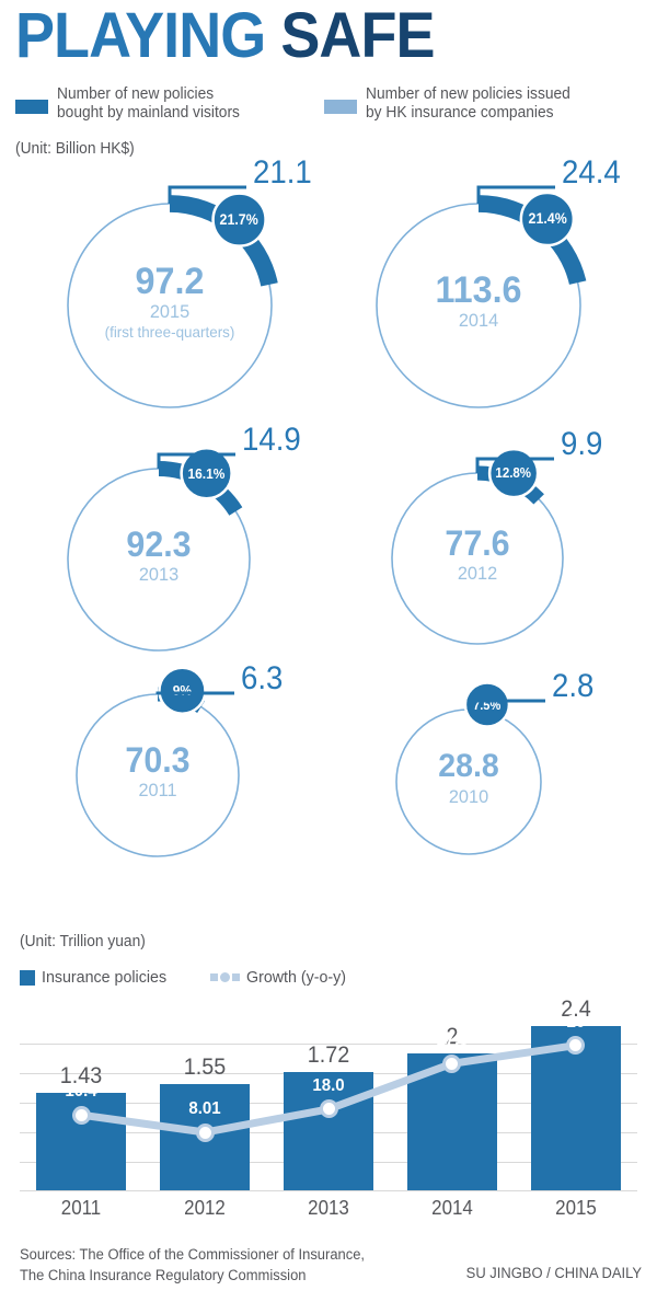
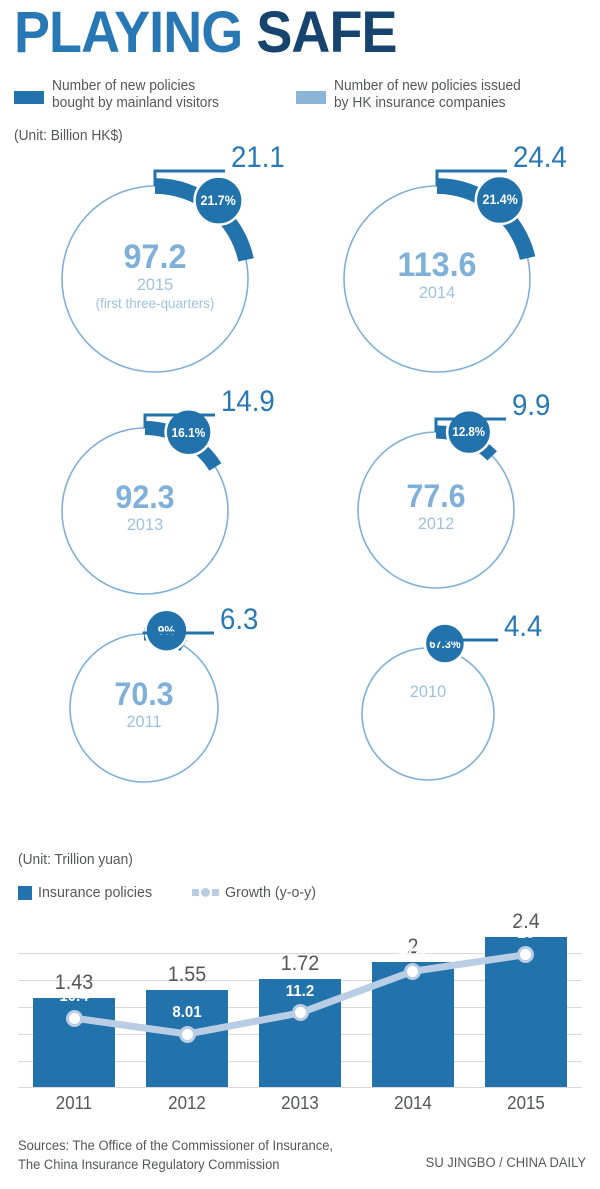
  PLAYING SAFE
  Number of new policies
  bought by mainland visitors
  Number of new policies issued
  by HK insurance companies
  (Unit: Billion HK$)
  21.7%
  97.2
  2015
  (first three-quarters)
  21.1
  21.4%
  113.6
  2014
  24.4
  16.1%
  92.3
  2013
  14.9
  12.8%
  77.6
  2012
  9.9
  9%
  70.3
  2011
  6.3
- 7.5%
+ 67.3%
- 28.8
  2010
- 2.8
+ 4.4
  (Unit: Trillion yuan)
  Insurance policies
  Growth (y-o-y)
  1.43
  2011
  1.55
  2012
  1.72
  2013
  2
  2014
  2.4
  2015
  10.4
  8.01
- 18.0
+ 11.2
  17.5
  20
  Sources: The Office of the Commissioner of Insurance,
  The China Insurance Regulatory Commission
  SU JINGBO / CHINA DAILY
